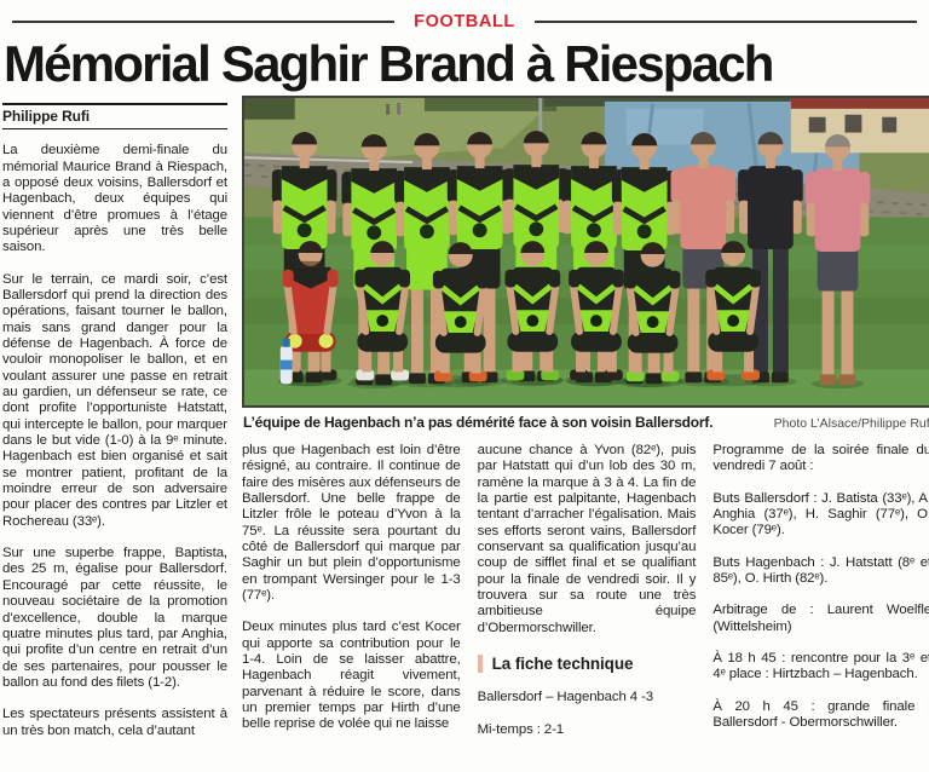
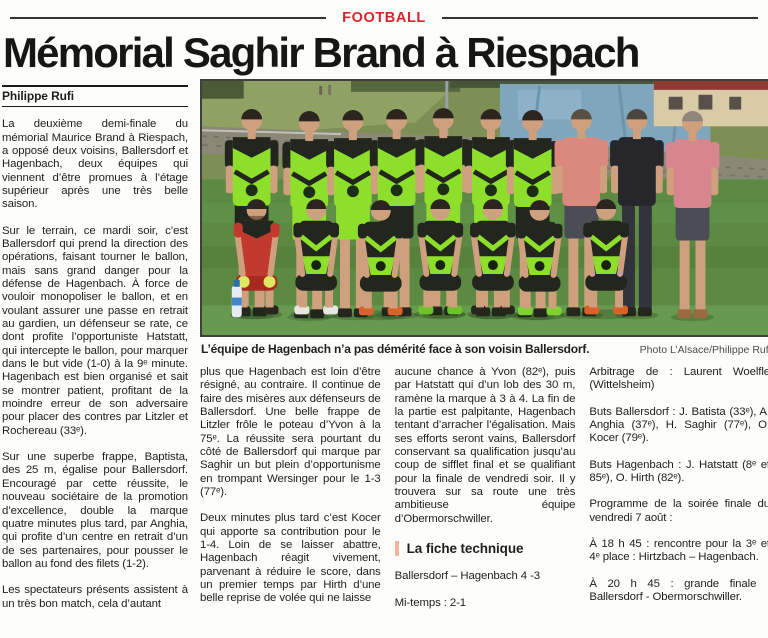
  FOOTBALL
  Mémorial Saghir Brand à Riespach
  Philippe Rufi
  La deuxième demi-finale du mémorial Maurice Brand à Riespach, a opposé deux voisins, Ballersdorf et Hagenbach, deux équipes qui viennent d’être promues à l’étage supérieur après une très belle saison.
  Sur le terrain, ce mardi soir, c’est Ballersdorf qui prend la direction des opérations, faisant tourner le ballon, mais sans grand danger pour la défense de Hagenbach. À force de vouloir monopoliser le ballon, et en voulant assurer une passe en retrait au gardien, un défenseur se rate, ce dont profite l’opportuniste Hatstatt, qui intercepte le ballon, pour marquer dans le but vide (1-0) à la 9ᵉ minute. Hagenbach est bien organisé et sait se montrer patient, profitant de la moindre erreur de son adversaire pour placer des contres par Litzler et Rochereau (33ᵉ).
  Sur une superbe frappe, Baptista, des 25 m, égalise pour Ballersdorf. Encouragé par cette réussite, le nouveau sociétaire de la promotion d’excellence, double la marque quatre minutes plus tard, par Anghia, qui profite d’un centre en retrait d’un de ses partenaires, pour pousser le ballon au fond des filets (1-2).
  Les spectateurs présents assistent à un très bon match, cela d’autant
  L’équipe de Hagenbach n’a pas démérité face à son voisin Ballersdorf.
  Photo L’Alsace/Philippe Ruf
  plus que Hagenbach est loin d’être résigné, au contraire. Il continue de faire des misères aux défenseurs de Ballersdorf. Une belle frappe de Litzler frôle le poteau d’Yvon à la 75ᵉ. La réussite sera pourtant du côté de Ballersdorf qui marque par Saghir un but plein d’opportunisme en trompant Wersinger pour le 1-3 (77ᵉ).
  Deux minutes plus tard c’est Kocer qui apporte sa contribution pour le 1-4. Loin de se laisser abattre, Hagenbach réagit vivement, parvenant à réduire le score, dans un premier temps par Hirth d’une belle reprise de volée qui ne laisse
  aucune chance à Yvon (82ᵉ), puis par Hatstatt qui d’un lob des 30 m, ramène la marque à 3 à 4. La fin de la partie est palpitante, Hagenbach tentant d’arracher l’égalisation. Mais ses efforts seront vains, Ballersdorf conservant sa qualification jusqu’au coup de sifflet final et se qualifiant pour la finale de vendredi soir. Il y trouvera sur sa route une très ambitieuse équipe d’Obermorschwiller.
  La fiche technique
  Ballersdorf – Hagenbach 4 -3
  Mi-temps : 2-1
- Programme de la soirée finale du vendredi 7 août :
+ Arbitrage de : Laurent Woelfle (Wittelsheim)
  Buts Ballersdorf : J. Batista (33ᵉ), A Anghia (37ᵉ), H. Saghir (77ᵉ), O Kocer (79ᵉ).
  Buts Hagenbach : J. Hatstatt (8ᵉ e 85ᵉ), O. Hirth (82ᵉ).
- Arbitrage de : Laurent Woelfle (Wittelsheim)
+ Programme de la soirée finale du vendredi 7 août :
  À 18 h 45 : rencontre pour la 3ᵉ e 4ᵉ place : Hirtzbach – Hagenbach.
  À 20 h 45 : grande finale Ballersdorf - Obermorschwiller.
